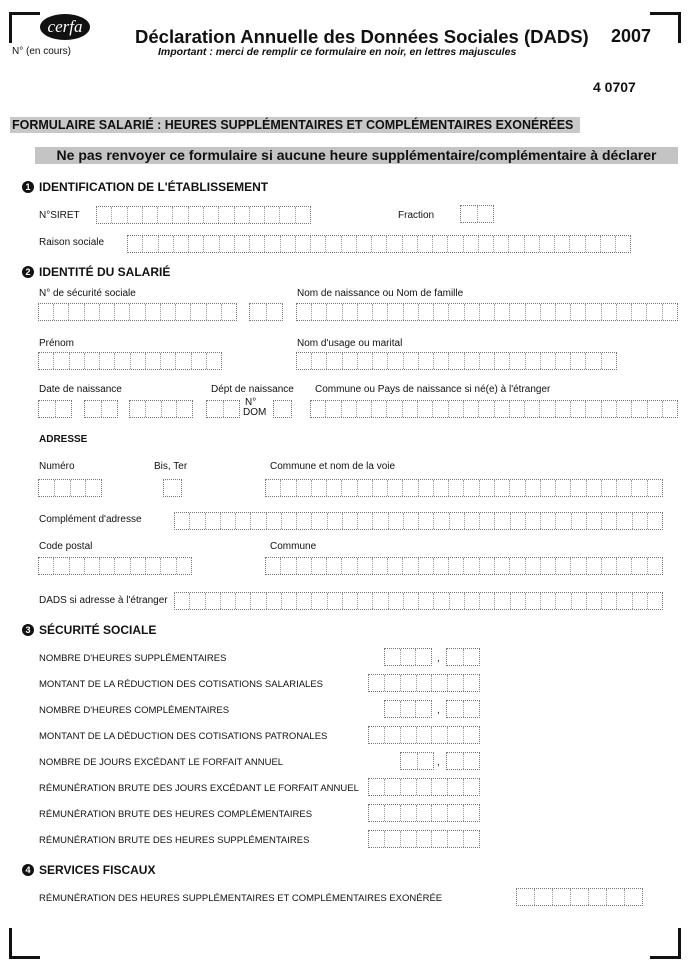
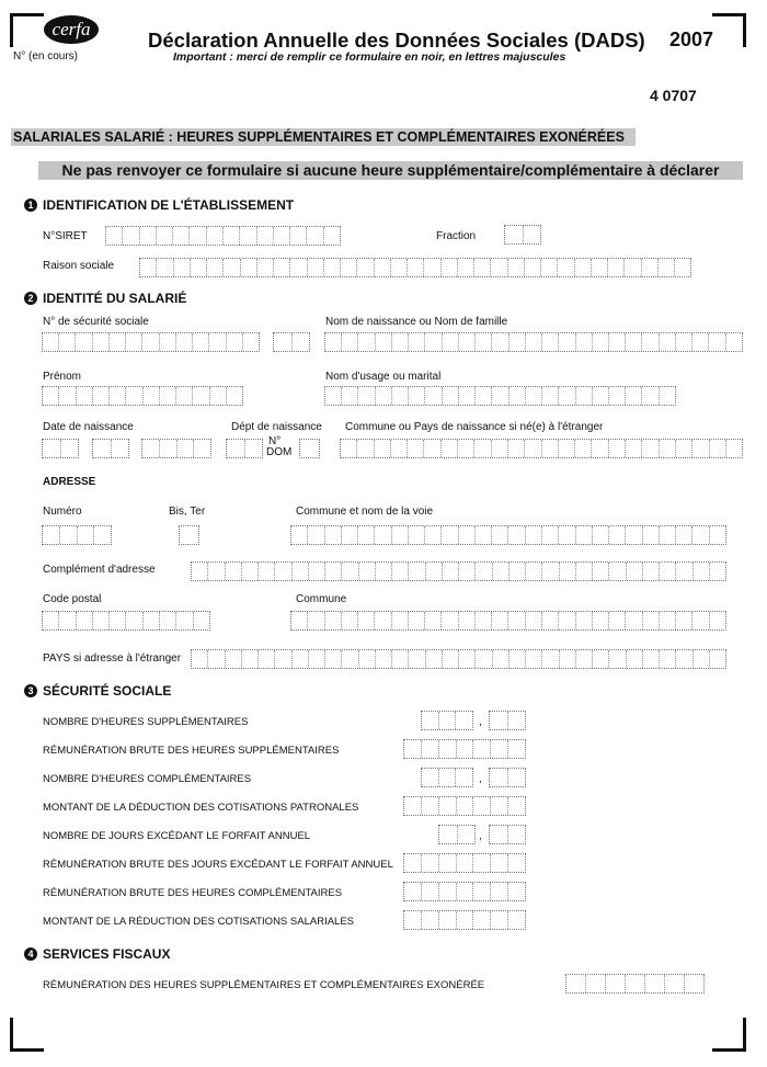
  cerfa
  N° (en cours)
  Déclaration Annuelle des Données Sociales (DADS)
  2007
  Important : merci de remplir ce formulaire en noir, en lettres majuscules
  4 0707
- FORMULAIRE SALARIÉ : HEURES SUPPLÉMENTAIRES ET COMPLÉMENTAIRES EXONÉRÉES
+ SALARIALES SALARIÉ : HEURES SUPPLÉMENTAIRES ET COMPLÉMENTAIRES EXONÉRÉES
  Ne pas renvoyer ce formulaire si aucune heure supplémentaire/complémentaire à déclarer
  1
  IDENTIFICATION DE L'ÉTABLISSEMENT
  N°SIRET
  Fraction
  Raison sociale
  2
  IDENTITÉ DU SALARIÉ
  N° de sécurité sociale
  Nom de naissance ou Nom de famille
  Prénom
  Nom d'usage ou marital
  Date de naissance
  Dépt de naissance
  N°
  DOM
  Commune ou Pays de naissance si né(e) à l'étranger
  ADRESSE
  Numéro
  Bis, Ter
  Commune et nom de la voie
  Complément d'adresse
  Code postal
  Commune
- DADS si adresse à l'étranger
+ PAYS si adresse à l'étranger
  3
  SÉCURITÉ SOCIALE
  NOMBRE D'HEURES SUPPLÉMENTAIRES
  ,
- MONTANT DE LA RÉDUCTION DES COTISATIONS SALARIALES
+ RÉMUNÉRATION BRUTE DES HEURES SUPPLÉMENTAIRES
  NOMBRE D'HEURES COMPLÉMENTAIRES
  ,
  MONTANT DE LA DÉDUCTION DES COTISATIONS PATRONALES
  NOMBRE DE JOURS EXCÉDANT LE FORFAIT ANNUEL
  ,
  RÉMUNÉRATION BRUTE DES JOURS EXCÉDANT LE FORFAIT ANNUEL
  RÉMUNÉRATION BRUTE DES HEURES COMPLÉMENTAIRES
- RÉMUNÉRATION BRUTE DES HEURES SUPPLÉMENTAIRES
+ MONTANT DE LA RÉDUCTION DES COTISATIONS SALARIALES
  4
  SERVICES FISCAUX
  RÉMUNÉRATION DES HEURES SUPPLÉMENTAIRES ET COMPLÉMENTAIRES EXONÉRÉE
